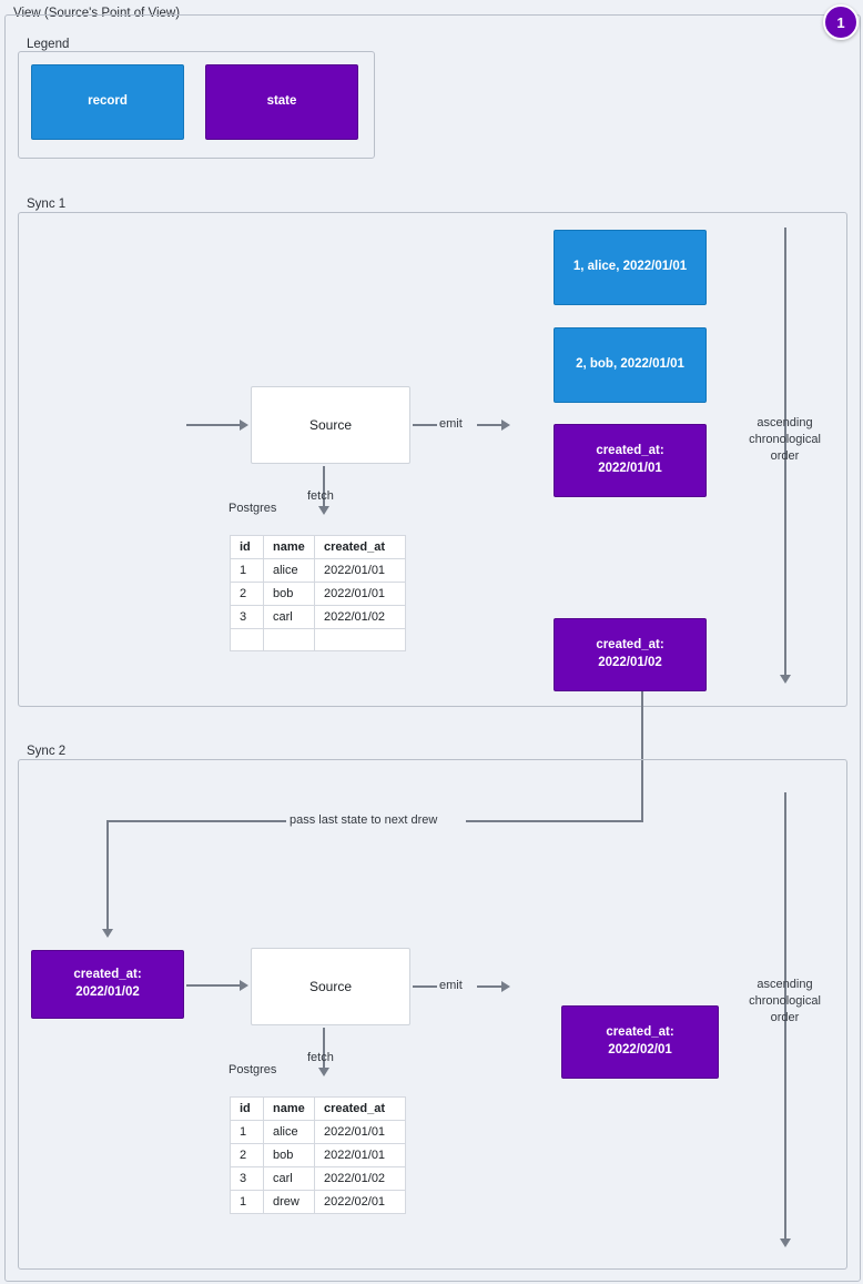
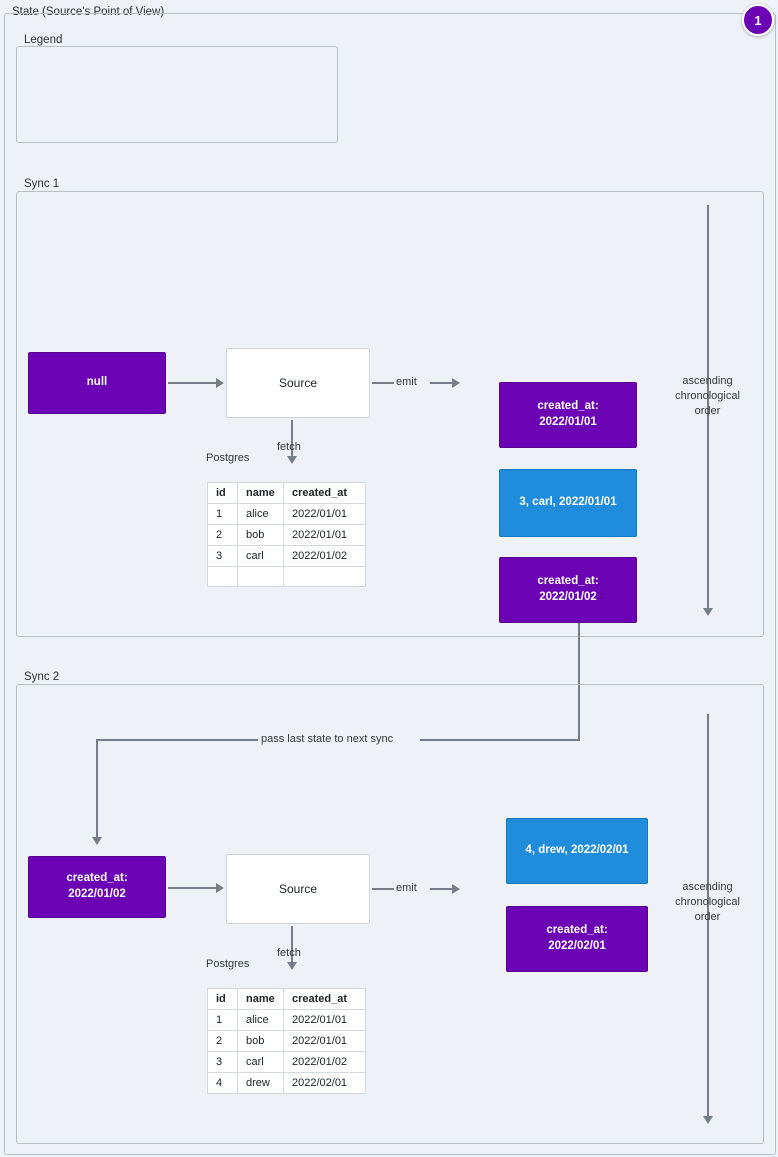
- View (Source's Point of View)
+ State (Source's Point of View)
  1
  Legend
- record
- state
  Sync 1
+ null
  Source
  emit
  fetch
  Postgres
  id	name	created_at
  1	alice	2022/01/01
  2	bob	2022/01/01
  3	carl	2022/01/02
- 1, alice, 2022/01/01
- 2, bob, 2022/01/01
  created_at:
  2022/01/01
+ 3, carl, 2022/01/01
  created_at:
  2022/01/02
  ascending
  chronological
  order
- pass last state to next drew
+ pass last state to next sync
  Sync 2
  created_at:
  2022/01/02
  Source
  emit
  fetch
  Postgres
  id	name	created_at
  1	alice	2022/01/01
  2	bob	2022/01/01
  3	carl	2022/01/02
- 1	drew	2022/02/01
+ 4	drew	2022/02/01
+ 4, drew, 2022/02/01
  created_at:
  2022/02/01
  ascending
  chronological
  order
